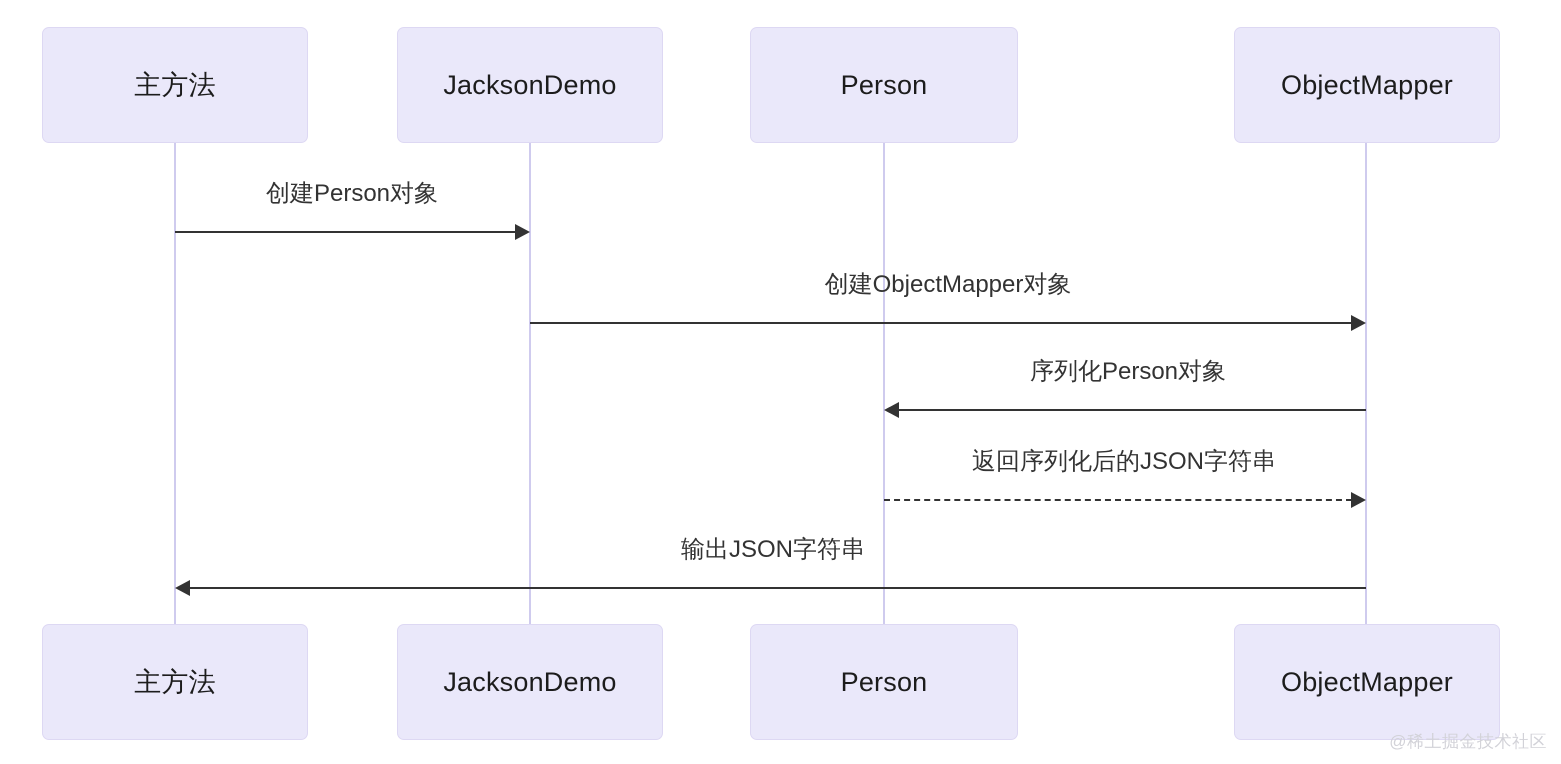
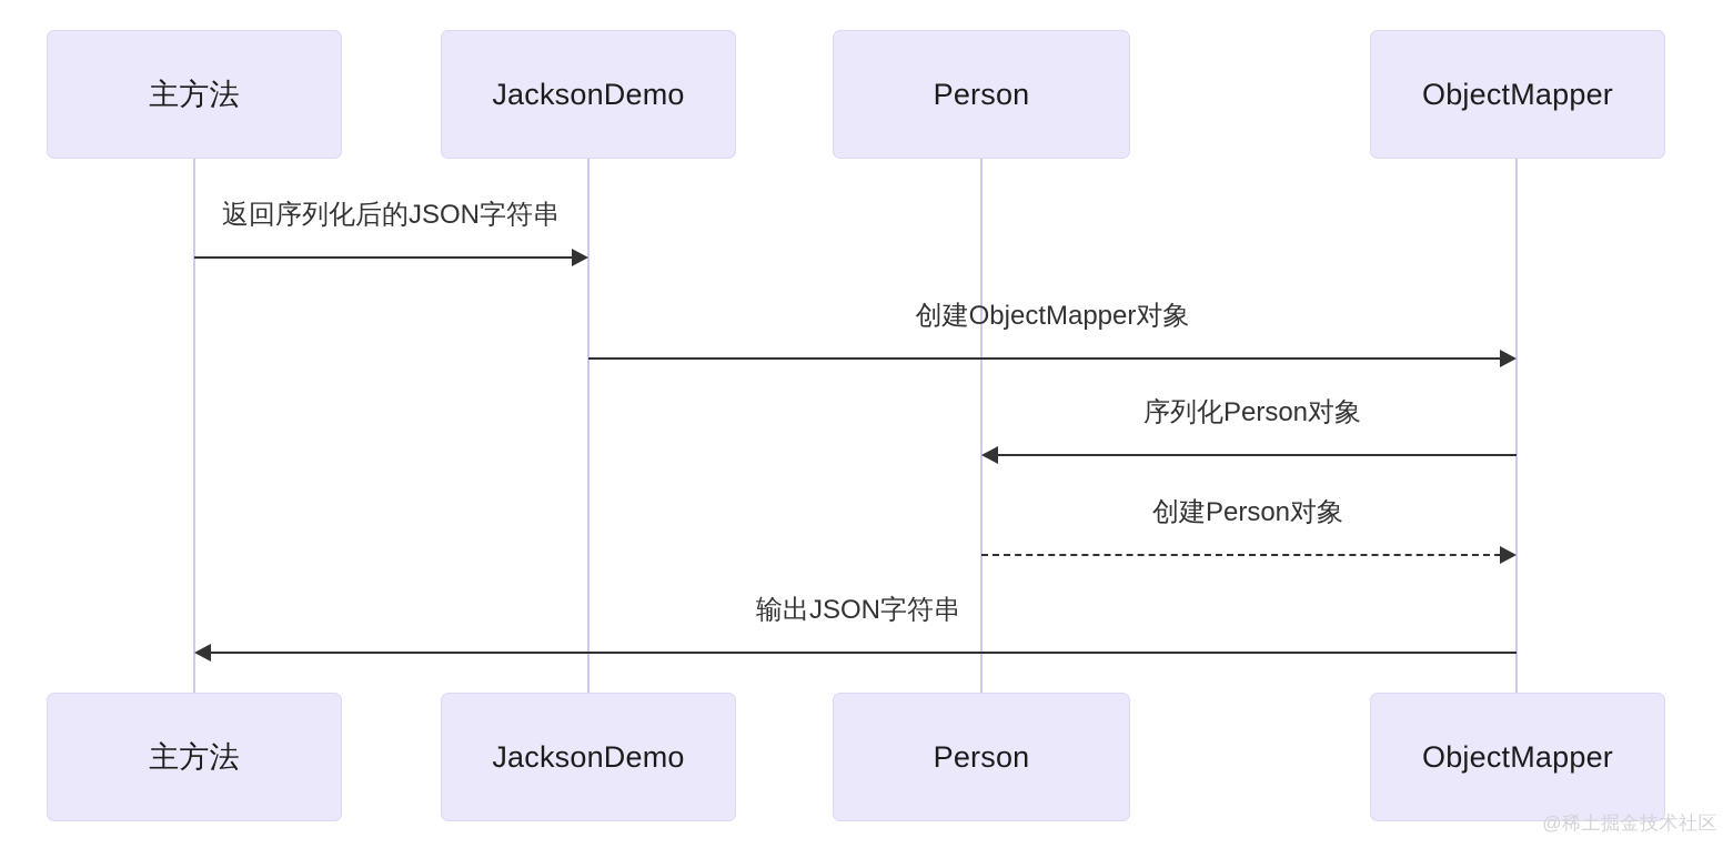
  主方法
  JacksonDemo
  Person
  ObjectMapper
- 创建Person对象
+ 返回序列化后的JSON字符串
  创建ObjectMapper对象
  序列化Person对象
- 返回序列化后的JSON字符串
+ 创建Person对象
  输出JSON字符串
  主方法
  JacksonDemo
  Person
  ObjectMapper
  @稀土掘金技术社区
